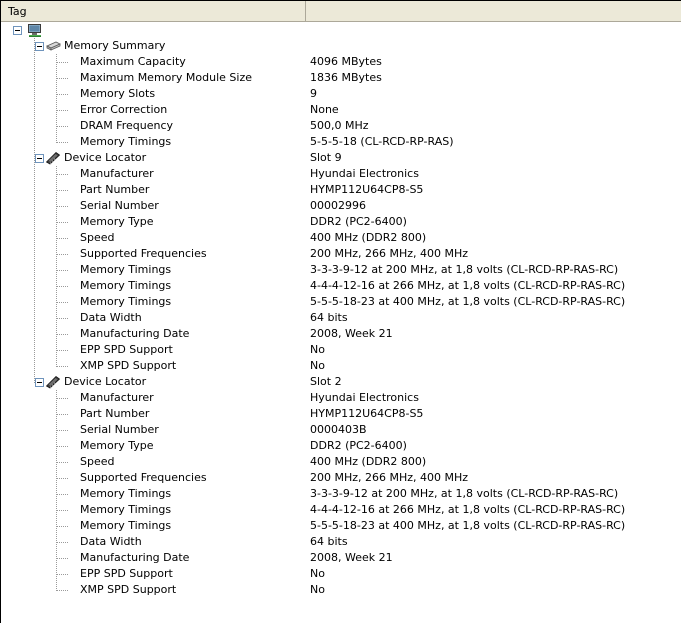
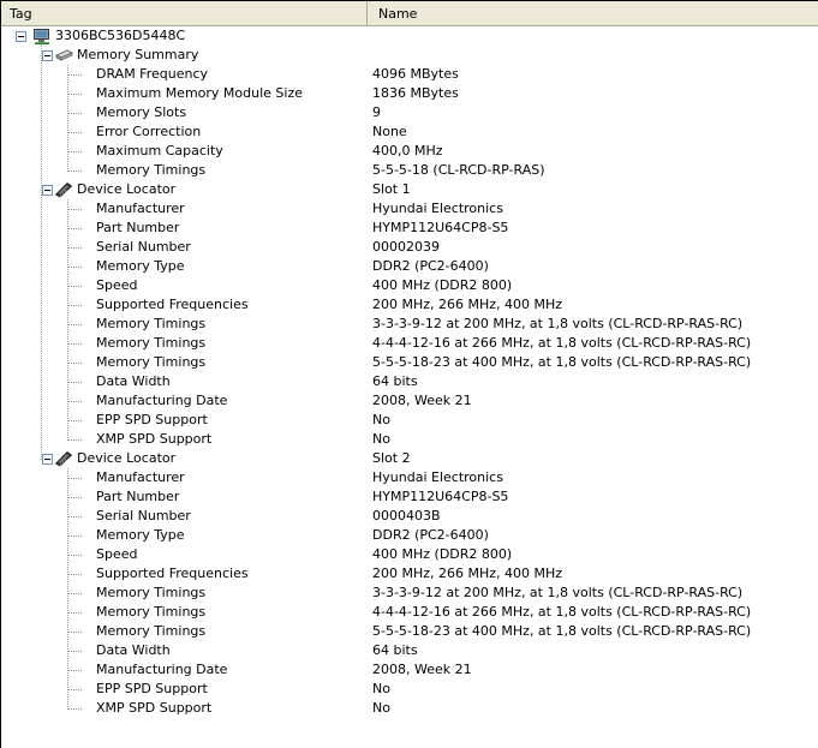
  Tag
+ Name
+ 3306BC536D5448C
  Memory Summary
- Maximum Capacity
+ DRAM Frequency
  4096 MBytes
  Maximum Memory Module Size
  1836 MBytes
  Memory Slots
  9
  Error Correction
  None
- DRAM Frequency
+ Maximum Capacity
- 500,0 MHz
+ 400,0 MHz
  Memory Timings
  5-5-5-18 (CL-RCD-RP-RAS)
  Device Locator
- Slot 9
+ Slot 1
  Manufacturer
  Hyundai Electronics
  Part Number
  HYMP112U64CP8-S5
  Serial Number
- 00002996
+ 00002039
  Memory Type
  DDR2 (PC2-6400)
  Speed
  400 MHz (DDR2 800)
  Supported Frequencies
  200 MHz, 266 MHz, 400 MHz
  Memory Timings
  3-3-3-9-12 at 200 MHz, at 1,8 volts (CL-RCD-RP-RAS-RC)
  Memory Timings
  4-4-4-12-16 at 266 MHz, at 1,8 volts (CL-RCD-RP-RAS-RC)
  Memory Timings
  5-5-5-18-23 at 400 MHz, at 1,8 volts (CL-RCD-RP-RAS-RC)
  Data Width
  64 bits
  Manufacturing Date
  2008, Week 21
  EPP SPD Support
  No
  XMP SPD Support
  No
  Device Locator
  Slot 2
  Manufacturer
  Hyundai Electronics
  Part Number
  HYMP112U64CP8-S5
  Serial Number
  0000403B
  Memory Type
  DDR2 (PC2-6400)
  Speed
  400 MHz (DDR2 800)
  Supported Frequencies
  200 MHz, 266 MHz, 400 MHz
  Memory Timings
  3-3-3-9-12 at 200 MHz, at 1,8 volts (CL-RCD-RP-RAS-RC)
  Memory Timings
  4-4-4-12-16 at 266 MHz, at 1,8 volts (CL-RCD-RP-RAS-RC)
  Memory Timings
  5-5-5-18-23 at 400 MHz, at 1,8 volts (CL-RCD-RP-RAS-RC)
  Data Width
  64 bits
  Manufacturing Date
  2008, Week 21
  EPP SPD Support
  No
  XMP SPD Support
  No
